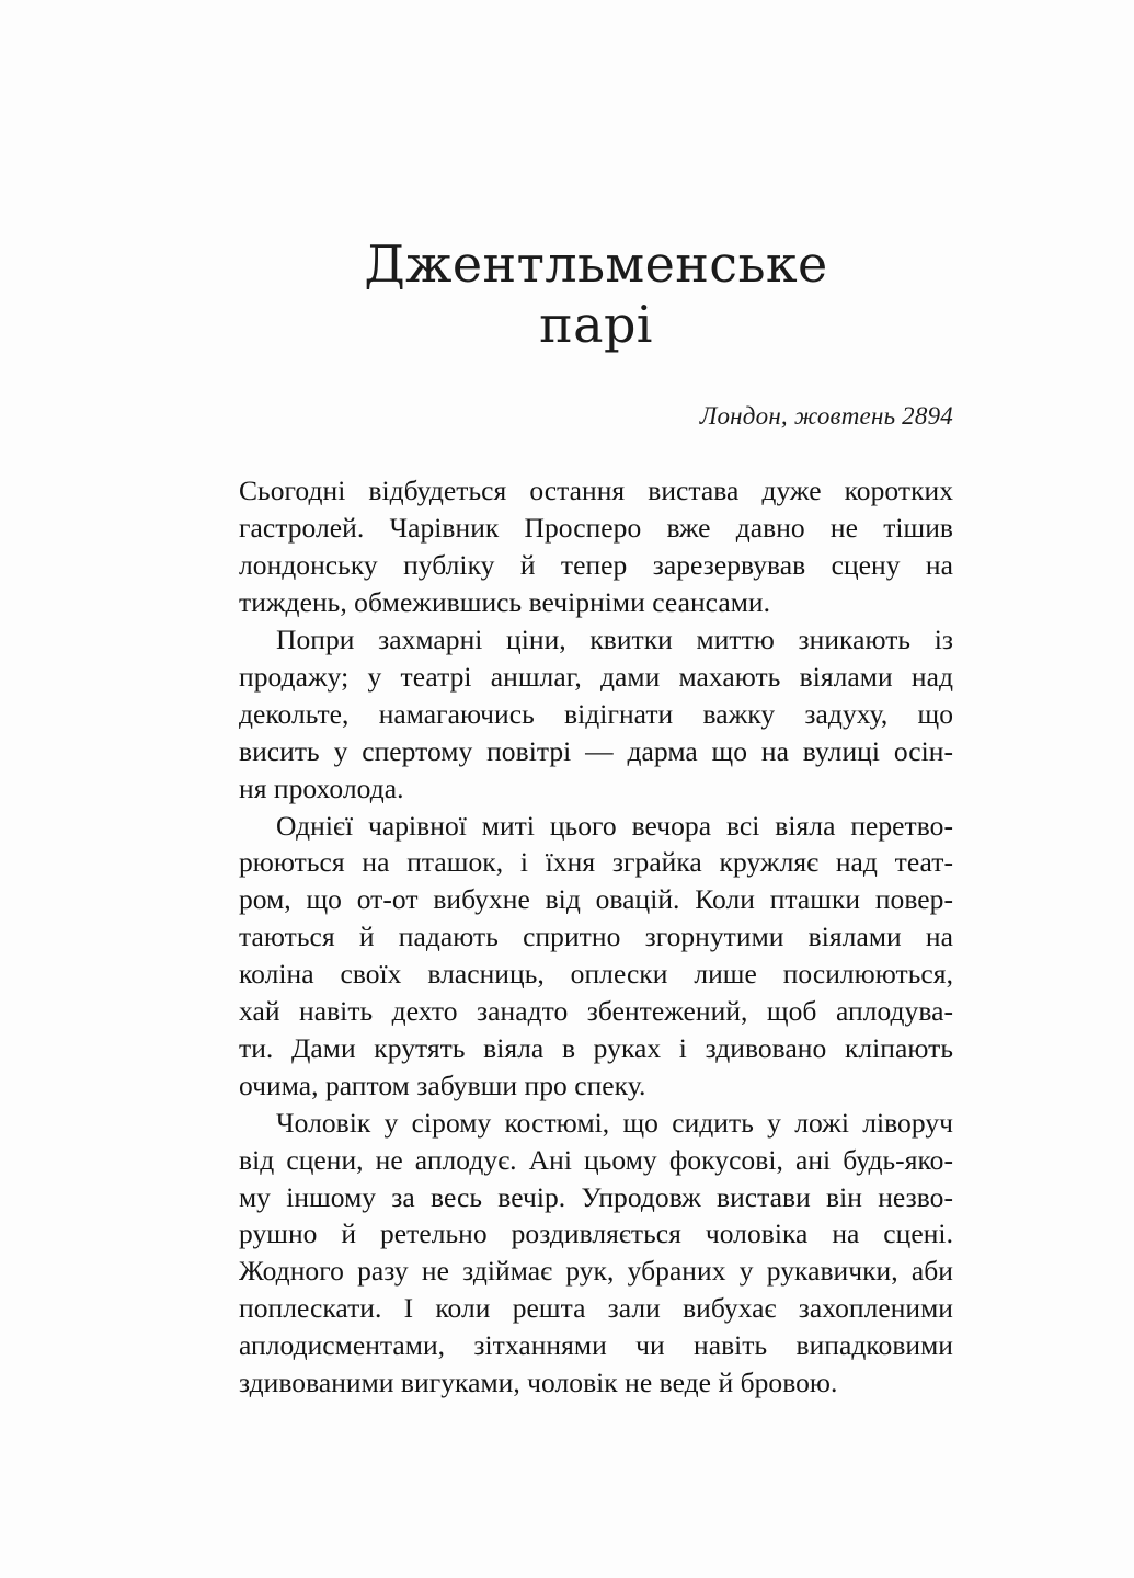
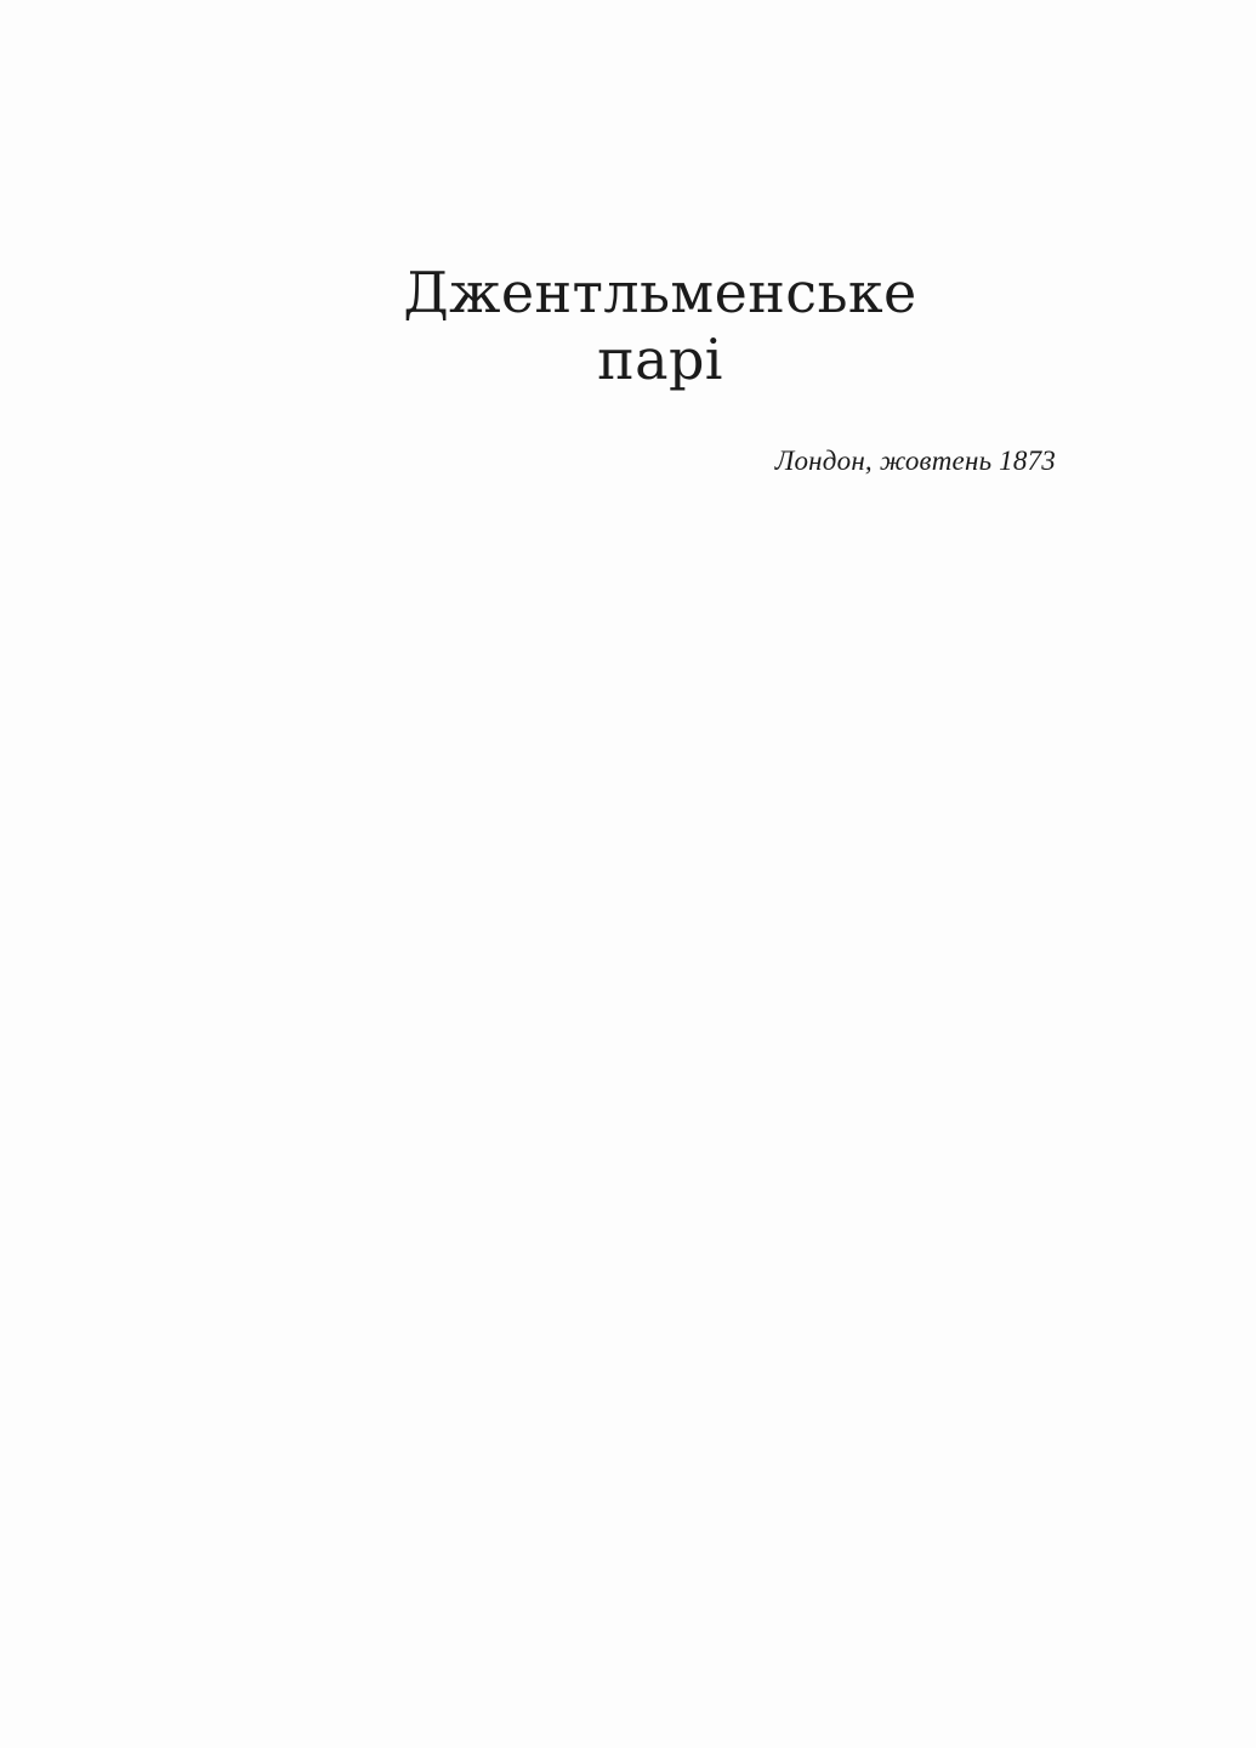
  Джентльменське
  парі
- Лондон, жовтень 2894
+ Лондон, жовтень 1873
- Сьогодні відбудеться остання вистава дуже коротких
- гастролей. Чарівник Просперо вже давно не тішив
- лондонську публіку й тепер зарезервував сцену на
- тиждень, обмежившись вечірніми сеансами.
- Попри захмарні ціни, квитки миттю зникають із
- продажу; у театрі аншлаг, дами махають віялами над
- декольте, намагаючись відігнати важку задуху, що
- висить у спертому повітрі — дарма що на вулиці осін-
- ня прохолода.
- Однієї чарівної миті цього вечора всі віяла перетво-
- рюються на пташок, і їхня зграйка кружляє над теат-
- ром, що от-от вибухне від овацій. Коли пташки повер-
- таються й падають спритно згорнутими віялами на
- коліна своїх власниць, оплески лише посилюються,
- хай навіть дехто занадто збентежений, щоб аплодува-
- ти. Дами крутять віяла в руках і здивовано кліпають
- очима, раптом забувши про спеку.
- Чоловік у сірому костюмі, що сидить у ложі ліворуч
- від сцени, не аплодує. Ані цьому фокусові, ані будь-яко-
- му іншому за весь вечір. Упродовж вистави він незво-
- рушно й ретельно роздивляється чоловіка на сцені.
- Жодного разу не здіймає рук, убраних у рукавички, аби
- поплескати. І коли решта зали вибухає захопленими
- аплодисментами, зітханнями чи навіть випадковими
- здивованими вигуками, чоловік не веде й бровою.
